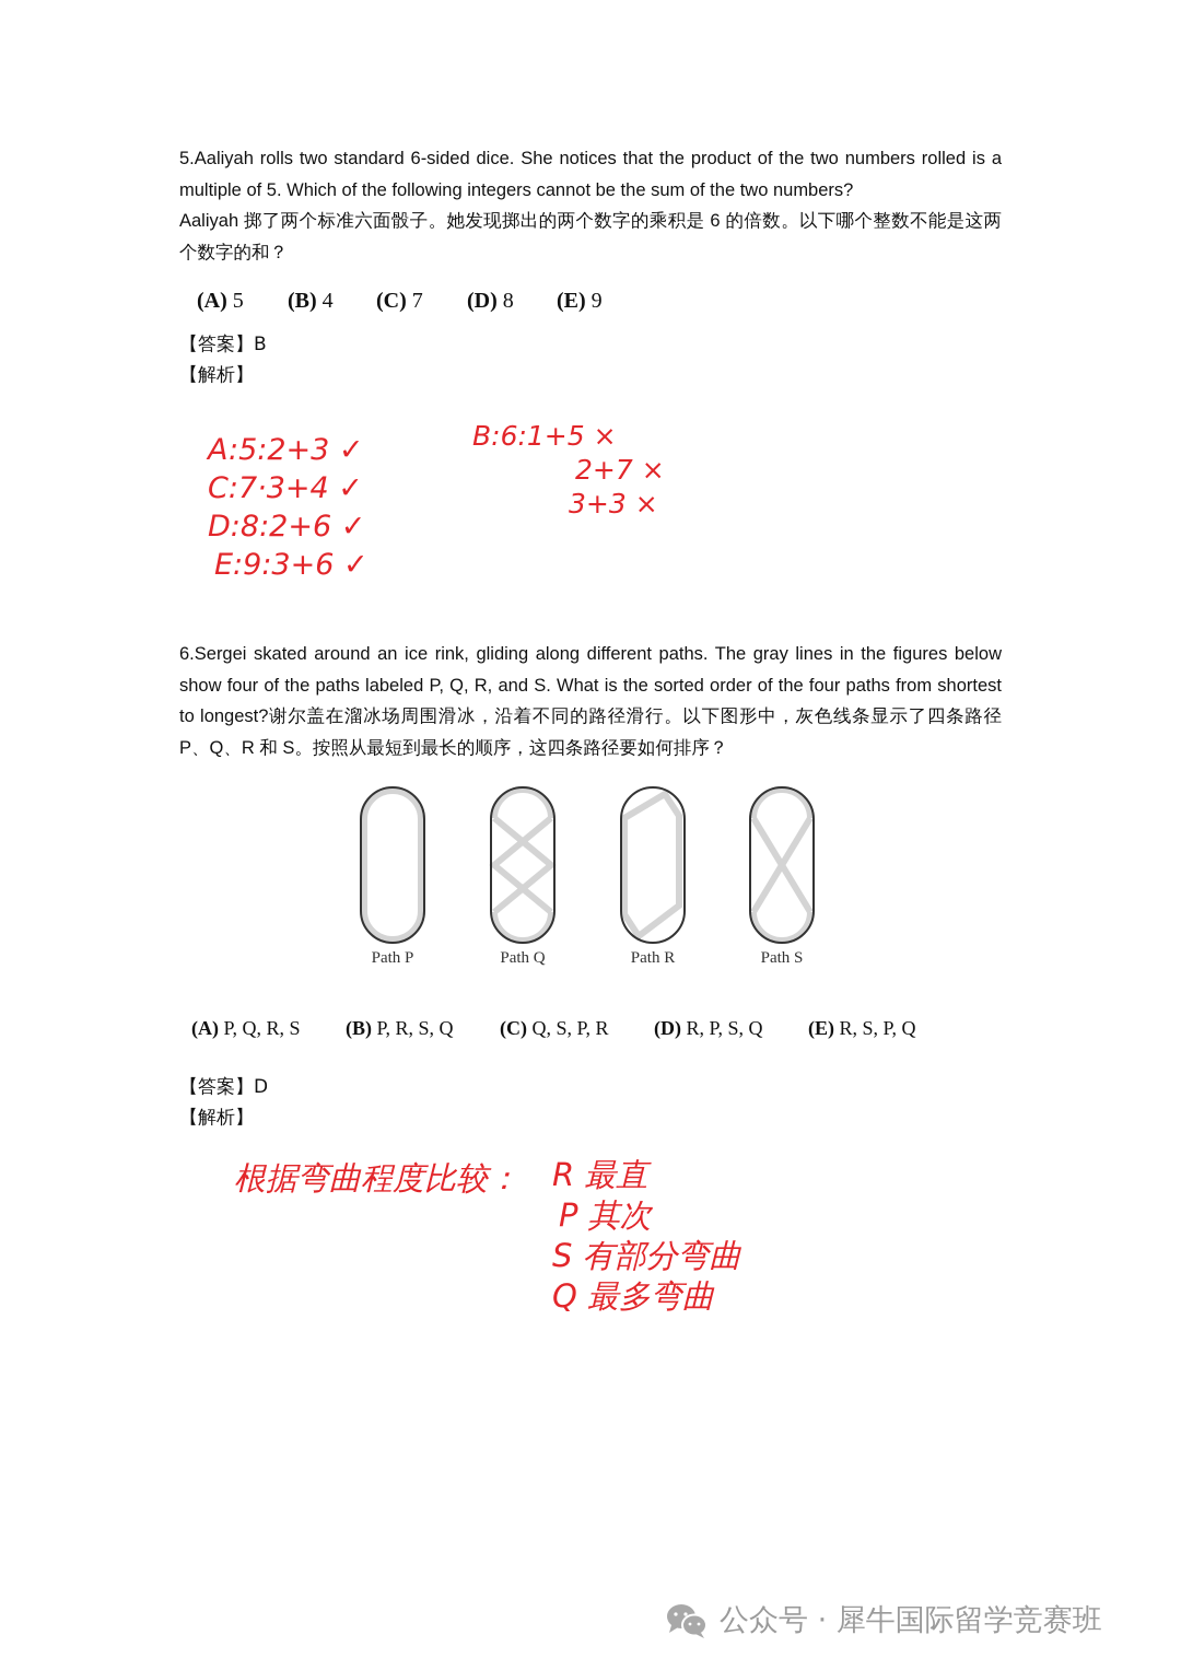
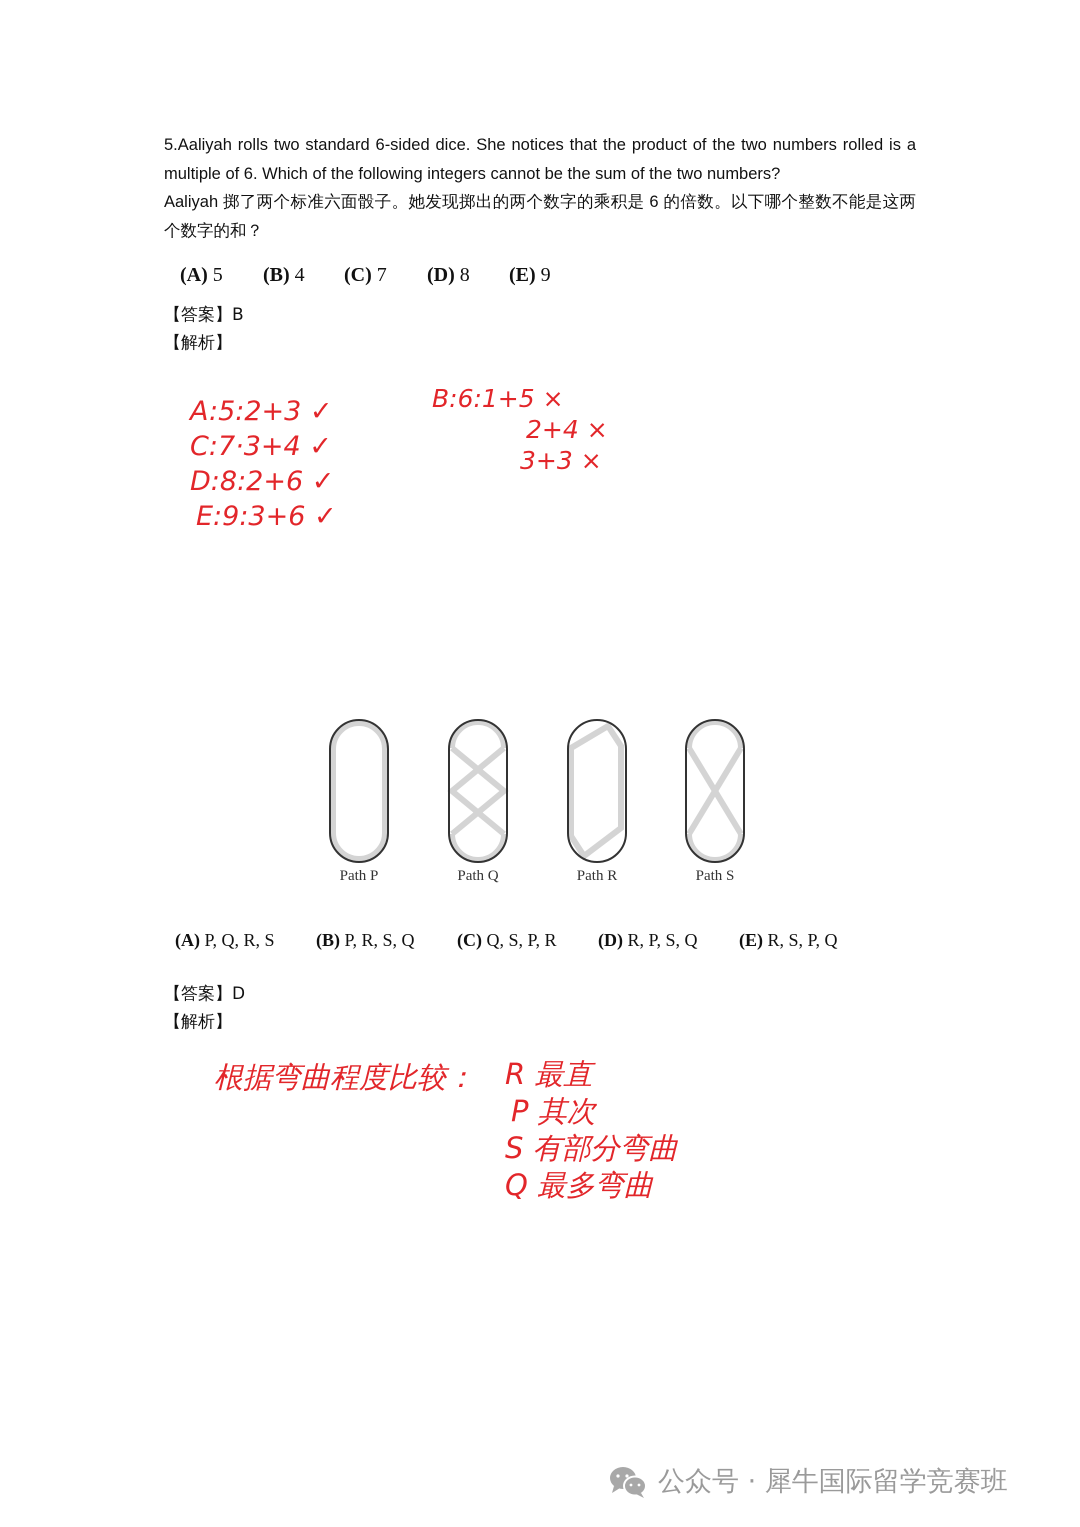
- 5.Aaliyah rolls two standard 6-sided dice. She notices that the product of the two numbers rolled is a multiple of 5. Which of the following integers cannot be the sum of the two numbers?
+ 5.Aaliyah rolls two standard 6-sided dice. She notices that the product of the two numbers rolled is a multiple of 6. Which of the following integers cannot be the sum of the two numbers?
  Aaliyah 掷了两个标准六面骰子。她发现掷出的两个数字的乘积是 6 的倍数。以下哪个整数不能是这两个数字的和？
  (A) 5
  (B) 4
  (C) 7
  (D) 8
  (E) 9
  【答案】B
  【解析】
  A:5:2+3 ✓
  C:7·3+4 ✓
  D:8:2+6 ✓
  E:9:3+6 ✓
  B:6:1+5 ×
- 2+7 ×
+ 2+4 ×
  3+3 ×
- 6.Sergei skated around an ice rink, gliding along different paths. The gray lines in the figures below show four of the paths labeled P, Q, R, and S. What is the sorted order of the four paths from shortest to longest?谢尔盖在溜冰场周围滑冰，沿着不同的路径滑行。以下图形中，灰色线条显示了四条路径 P、Q、R 和 S。按照从最短到最长的顺序，这四条路径要如何排序？
  Path P
  Path Q
  Path R
  Path S
  (A) P, Q, R, S
  (B) P, R, S, Q
  (C) Q, S, P, R
  (D) R, P, S, Q
  (E) R, S, P, Q
  【答案】D
  【解析】
  根据弯曲程度比较：
  R 最直
  P 其次
  S 有部分弯曲
  Q 最多弯曲
  公众号 · 犀牛国际留学竞赛班
